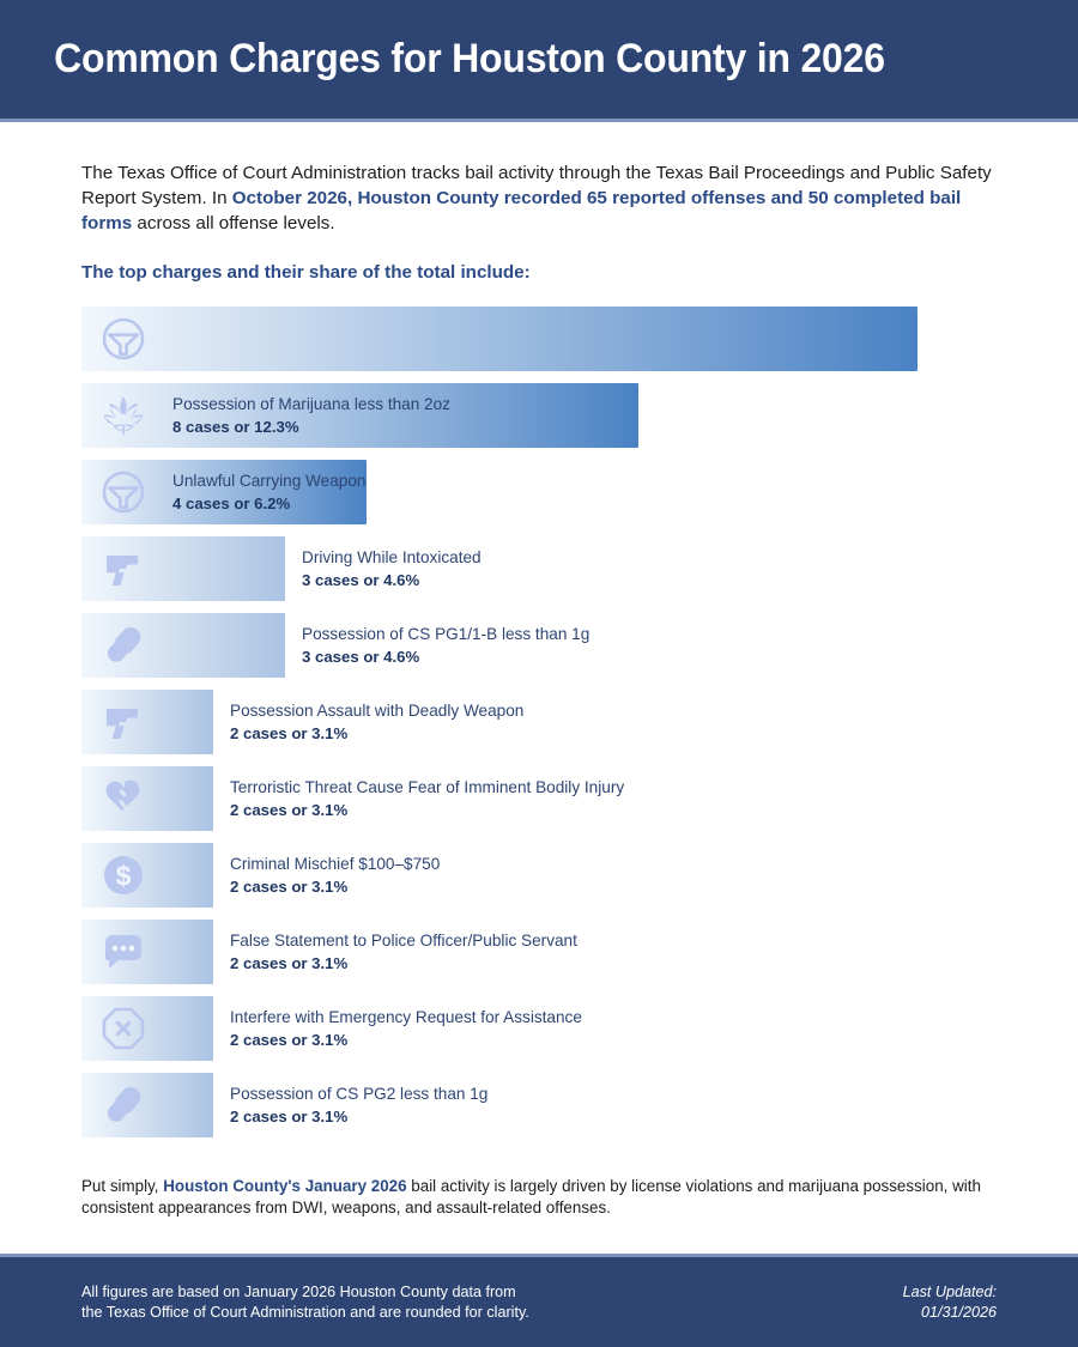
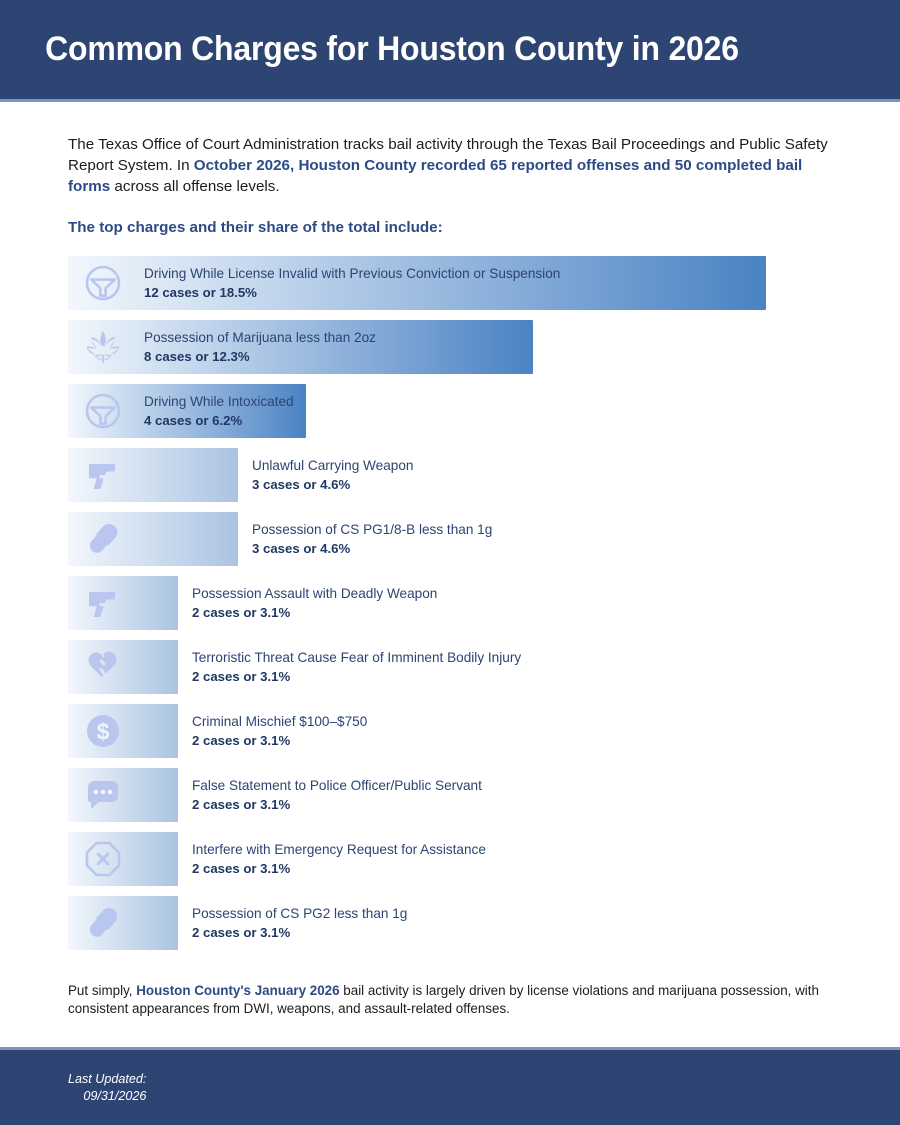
  Common Charges for Houston County in 2026
  The Texas Office of Court Administration tracks bail activity through the Texas Bail Proceedings and Public Safety Report System. In October 2026, Houston County recorded 65 reported offenses and 50 completed bail forms across all offense levels.
  The top charges and their share of the total include:
+ Driving While License Invalid with Previous Conviction or Suspension
+ 12 cases or 18.5%
  Possession of Marijuana less than 2oz
  8 cases or 12.3%
- Unlawful Carrying Weapon
+ Driving While Intoxicated
  4 cases or 6.2%
- Driving While Intoxicated
+ Unlawful Carrying Weapon
  3 cases or 4.6%
- Possession of CS PG1/1-B less than 1g
+ Possession of CS PG1/8-B less than 1g
  3 cases or 4.6%
  Possession Assault with Deadly Weapon
  2 cases or 3.1%
  Terroristic Threat Cause Fear of Imminent Bodily Injury
  2 cases or 3.1%
  $
  Criminal Mischief $100–$750
  2 cases or 3.1%
  False Statement to Police Officer/Public Servant
  2 cases or 3.1%
  Interfere with Emergency Request for Assistance
  2 cases or 3.1%
  Possession of CS PG2 less than 1g
  2 cases or 3.1%
  Put simply, Houston County's January 2026 bail activity is largely driven by license violations and marijuana possession, with consistent appearances from DWI, weapons, and assault-related offenses.
- All figures are based on January 2026 Houston County data from
- the Texas Office of Court Administration and are rounded for clarity.
  Last Updated:
- 01/31/2026
+ 09/31/2026
